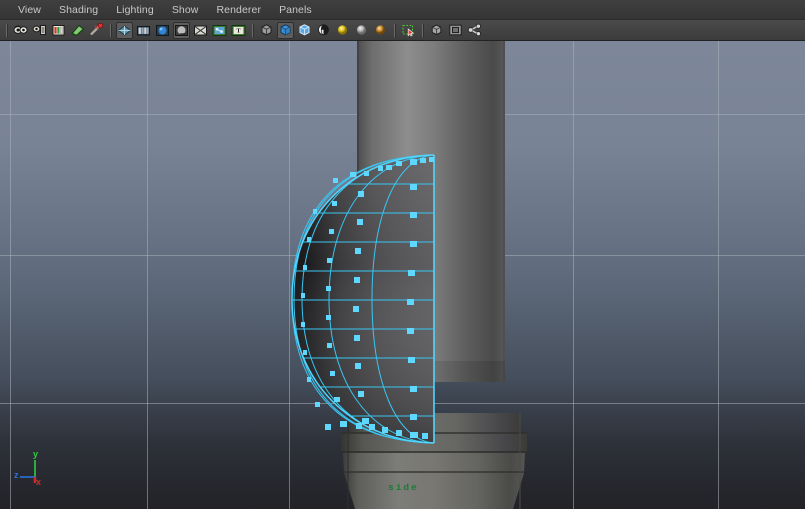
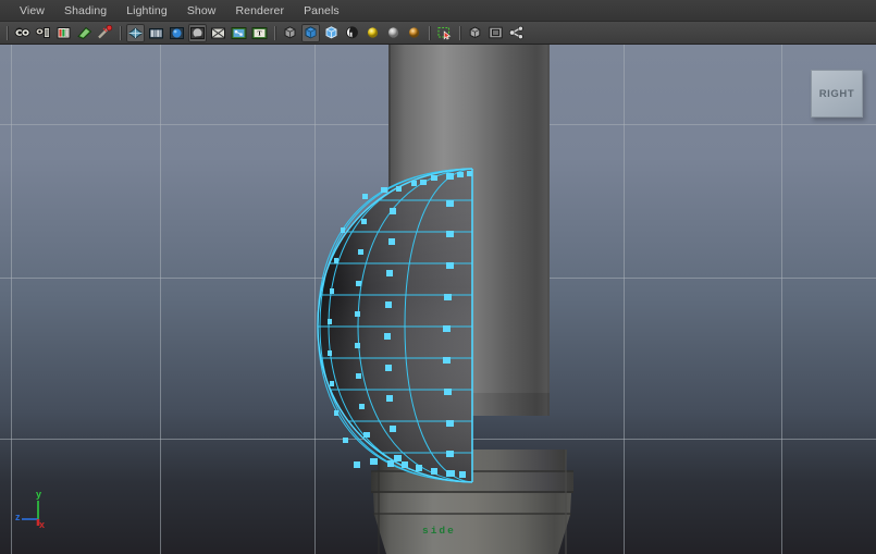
  View
  Shading
  Lighting
  Show
  Renderer
  Panels
+ RIGHT
  side
  y
  z
  x
